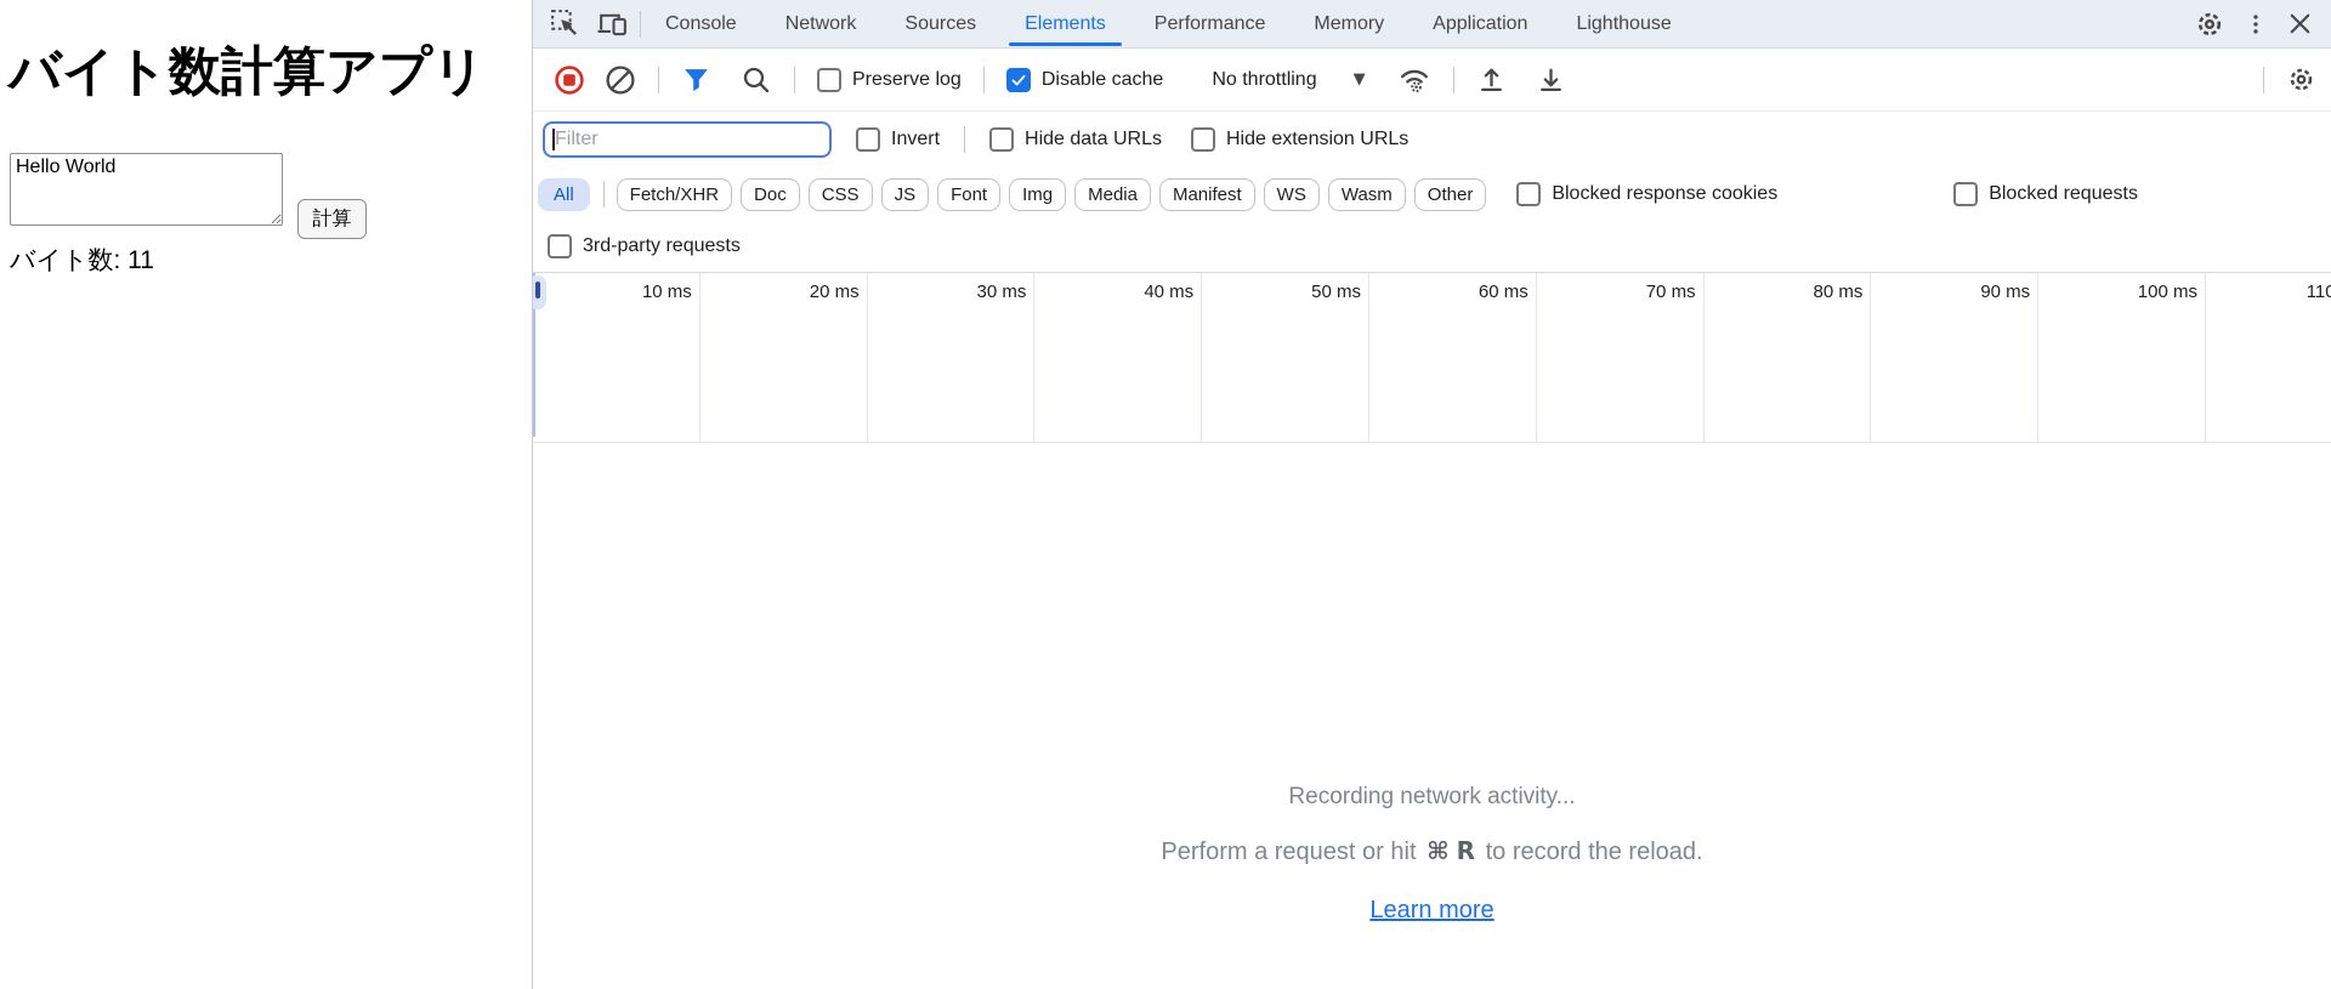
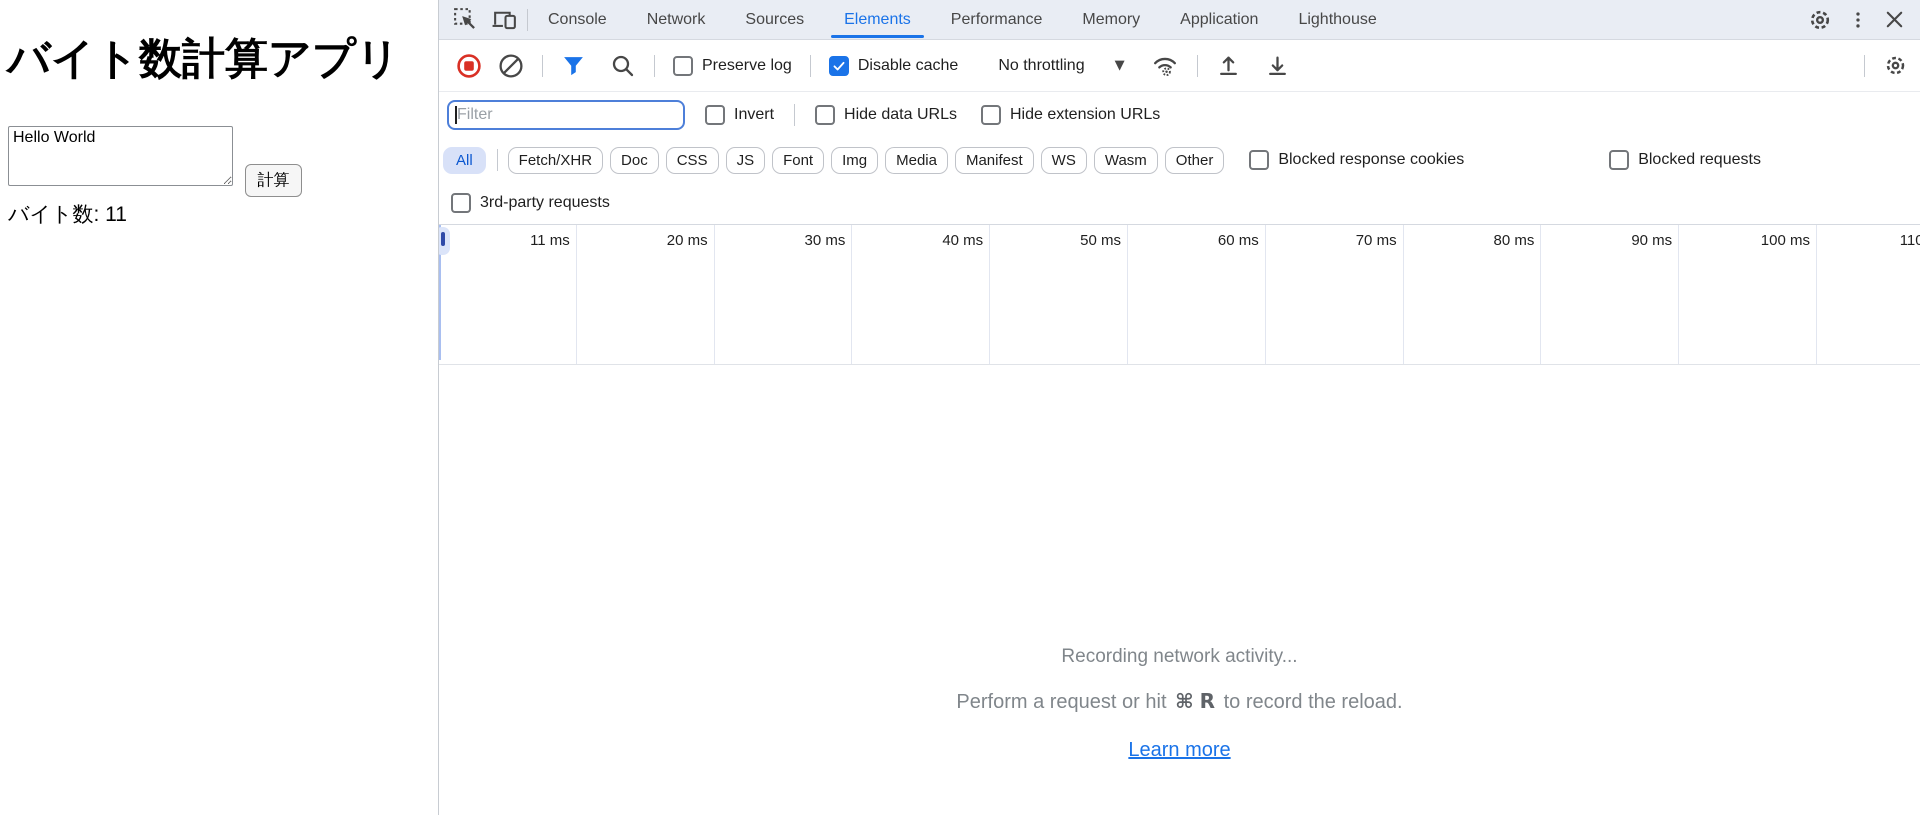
  バイト数計算アプリ
  Hello World
  計算
  バイト数: 11
  Console
  Network
  Sources
  Elements
  Performance
  Memory
  Application
  Lighthouse
  Preserve log
  Disable cache
  No throttling
  ▼
  Filter
  Invert
  Hide data URLs
  Hide extension URLs
  All
  Fetch/XHR
  Doc
  CSS
  JS
  Font
  Img
  Media
  Manifest
  WS
  Wasm
  Other
  Blocked response cookies
  Blocked requests
  3rd-party requests
- 10 ms
+ 11 ms
  20 ms
  30 ms
  40 ms
  50 ms
  60 ms
  70 ms
  80 ms
  90 ms
  100 ms
  Recording network activity...
  Perform a request or hit ⌘ R to record the reload.
  Learn more
